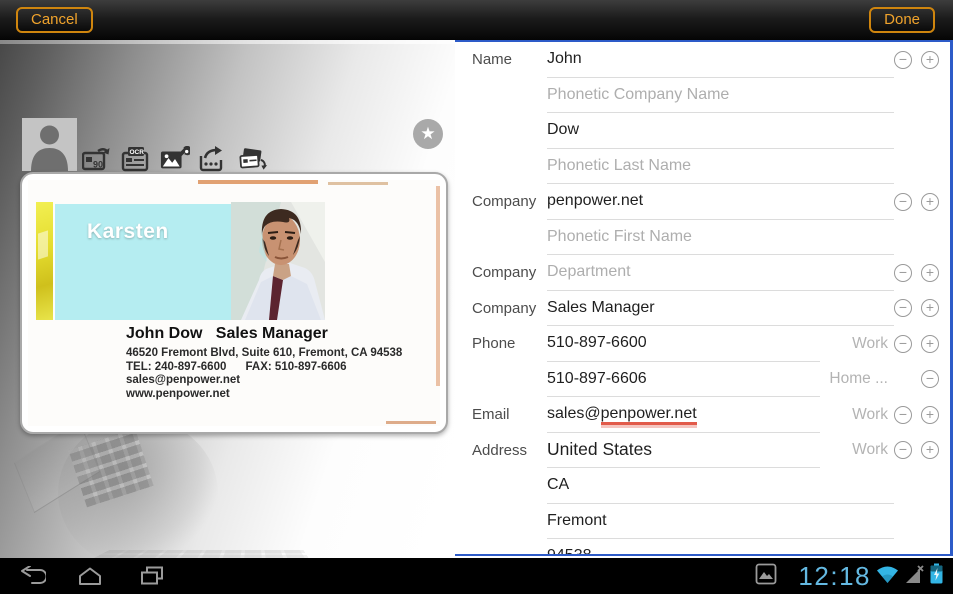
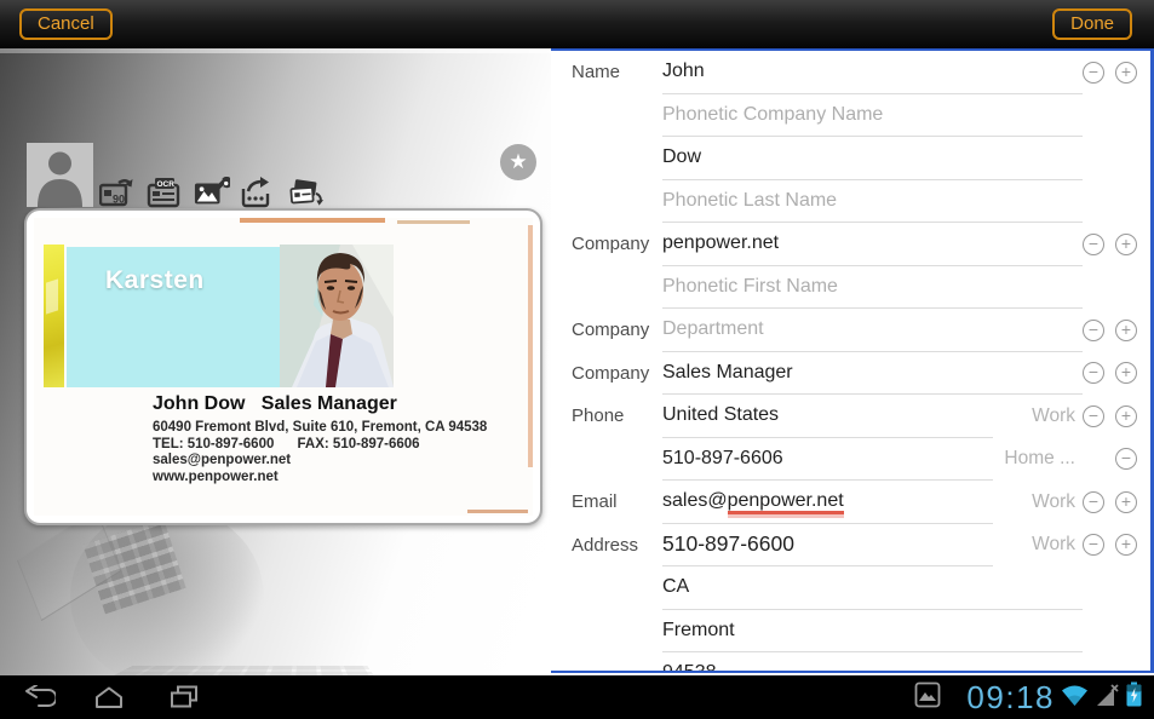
  Cancel
  Done
  90
  ★
  Karsten
  John Dow Sales Manager
- 46520 Fremont Blvd, Suite 610, Fremont, CA 94538
+ 60490 Fremont Blvd, Suite 610, Fremont, CA 94538
- TEL: 240-897-6600 FAX: 510-897-6606
+ TEL: 510-897-6600 FAX: 510-897-6606
  sales@penpower.net
  www.penpower.net
  Name
  John
  −
  +
  Phonetic Company Name
  Dow
  Phonetic Last Name
  Company
  penpower.net
  −
  +
  Phonetic First Name
  Company
  Department
  −
  +
  Company
  Sales Manager
  −
  +
  Phone
- 510-897-6600
+ United States
  Work
  −
  +
  510-897-6606
  Home ...
  −
  Email
  sales@penpower.net
  Work
  −
  +
  Address
- United States
+ 510-897-6600
  Work
  −
  +
  CA
  Fremont
- 12:18
+ 09:18
